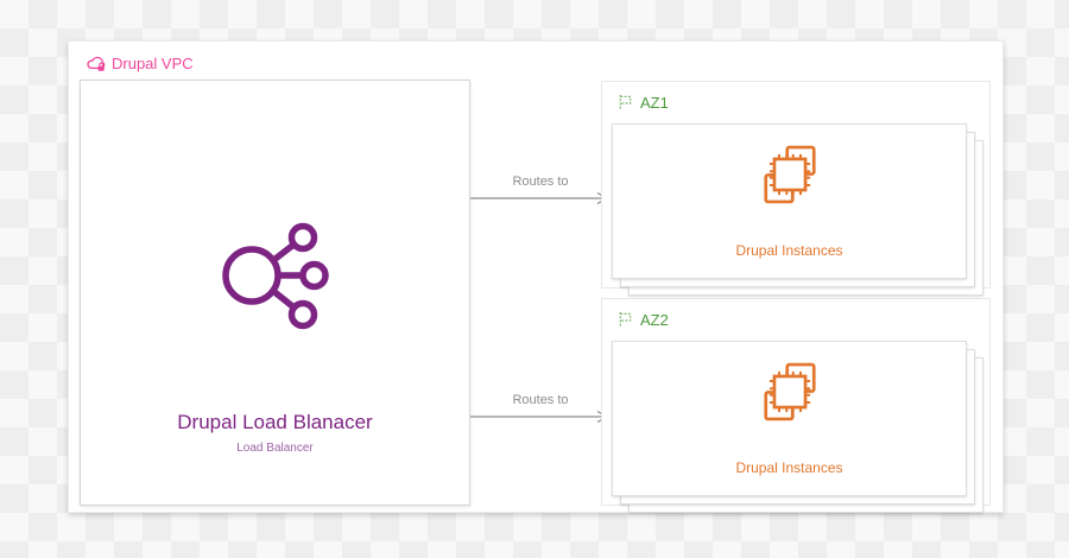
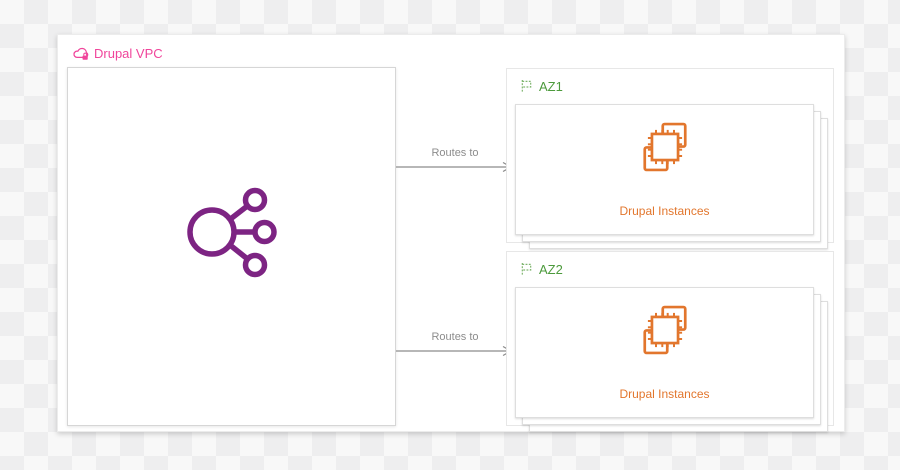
  Drupal VPC
- Drupal Load Blanacer
- Load Balancer
  Routes to
  Routes to
  AZ1
  Drupal Instances
  AZ2
  Drupal Instances
